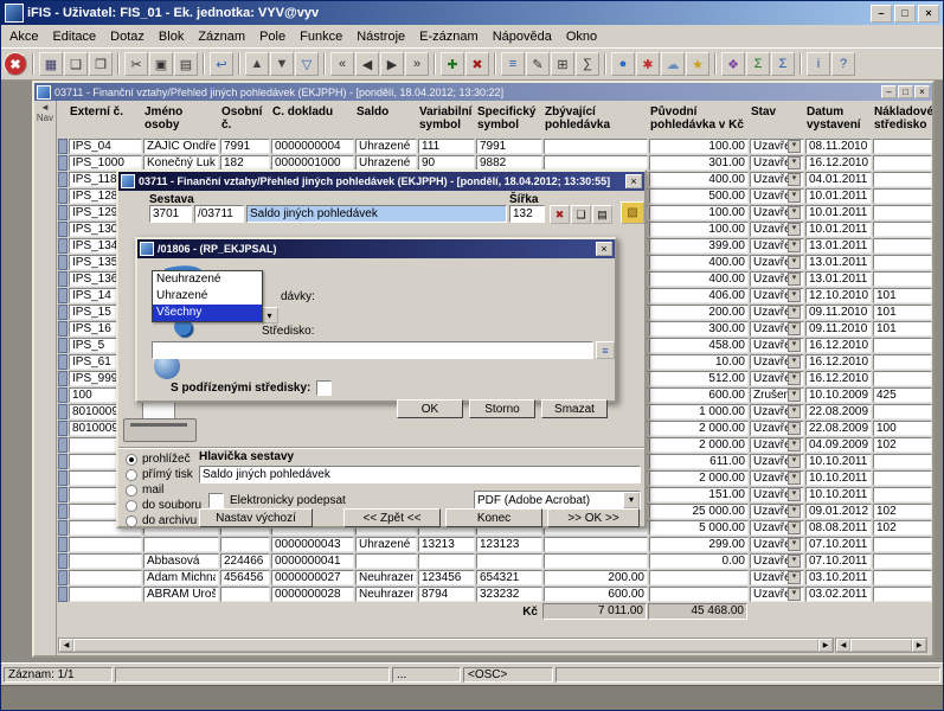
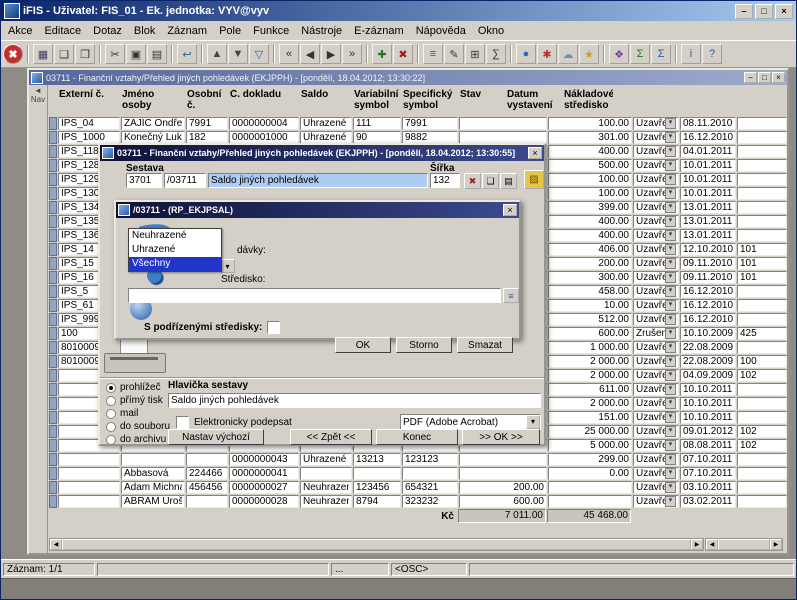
  iFIS - Uživatel: FIS_01 - Ek. jednotka: VYV@vyv
  –
  □
  ×
  Akce
  Editace
  Dotaz
  Blok
  Záznam
  Pole
  Funkce
  Nástroje
  E-záznam
  Nápověda
  Okno
  ✖
  ▦
  ❑
  ❒
  ✂
  ▣
  ▤
  ↩
  ▲
  ▼
  ▽
  «
  ◀
  ▶
  »
  ✚
  ✖
  ≡
  ✎
  ⊞
  ∑
  ●
  ✱
  ☁
  ★
  ❖
  Σ
  Σ
  i
  ?
  03711 - Finanční vztahy/Přehled jiných pohledávek (EKJPPH) - [pondělí, 18.04.2012; 13:30:22]
  –
  □
  ×
  ◄
  Nav
  Externí č.
  Jméno osoby
  Osobní č.
  Č. dokladu
  Saldo
  Variabilní
  symbol
  Specifický
  symbol
- Zbývající
- pohledávka
- Původní
- pohledávka v Kč
  Stav
  Datum
  vystavení
  Nákladové
  středisko
  IPS_04
  ZAJÍC Ondře
  7991
  0000000004
  Uhrazené
  111
  7991
  100.00
  Uzavř
  08.11.2010
  IPS_1000
  Konečný Luk
  182
  0000001000
  Uhrazené
  90
  9882
  301.00
  Uzavř
  16.12.2010
  IPS_118
  400.00
  Uzavř
  04.01.2011
  IPS_128
  500.00
  Uzavř
  10.01.2011
  IPS_129
  100.00
  Uzavř
  10.01.2011
  IPS_130
  100.00
  Uzavř
  10.01.2011
  IPS_134
  399.00
  Uzavř
  13.01.2011
  IPS_135
  400.00
  Uzavř
  13.01.2011
  IPS_136
  400.00
  Uzavř
  13.01.2011
  IPS_14
  406.00
  Uzavř
  12.10.2010
  101
  IPS_15
  200.00
  Uzavř
  09.11.2010
  101
  IPS_16
  300.00
  Uzavř
  09.11.2010
  101
  IPS_5
  458.00
  Uzavř
  16.12.2010
  IPS_61
  10.00
  Uzavř
  16.12.2010
  IPS_999
  512.00
  Uzavř
  16.12.2010
  100
  600.00
  Zruše
  10.10.2009
  425
  801000
  1 000.00
  Uzavř
  22.08.2009
  801000
  2 000.00
  Uzavř
  22.08.2009
  100
  2 000.00
  Uzavř
  04.09.2009
  102
  611.00
  Uzavř
  10.10.2011
  2 000.00
  Uzavř
  10.10.2011
  151.00
  Uzavř
  10.10.2011
  25 000.00
  Uzavř
  09.01.2012
  102
  5 000.00
  Uzavř
  08.08.2011
  102
  0000000043
  Uhrazené
  13213
  123123
  299.00
  Uzavř
  07.10.2011
  Abbasová
  224466
  0000000041
  0.00
  Uzavř
  07.10.2011
  Adam Michn
  456456
  0000000027
  Neuhraze
  123456
  654321
  200.00
  Uzavř
  03.10.2011
  0000000028
  Neuhraze
  8794
  323232
  600.00
  Uzavř
  03.02.2011
  Kč
  7 011.00
  45 468.00
  03711 - Finanční vztahy/Přehled jiných pohledávek (EKJPPH) - [pondělí, 18.04.2012; 13:30:55]
  ×
  Sestava
  Šířka
  3701
  /03711
  Saldo jiných pohledávek
  132
  ✖
  ❑
  ▤
  ▨
  prohlížeč
  přímý tisk
  mail
  do souboru
  do archivu
  Hlavička sestavy
  Saldo jiných pohledávek
  Elektronicky podepsat
  PDF (Adobe Acrobat)
  ▾
  Nastav výchozí
  << Zpět <<
  Konec
  >> OK >>
- /01806 - (RP_EKJPSAL)
+ /03711 - (RP_EKJPSAL)
  ×
  dávky:
  Neuhrazené
  Uhrazené
  Všechny
  ▾
  Středisko:
  ≡
  S podřízenými středisky:
  OK
  Storno
  Smazat
  Záznam: 1/1
  ...
  <OSC>
